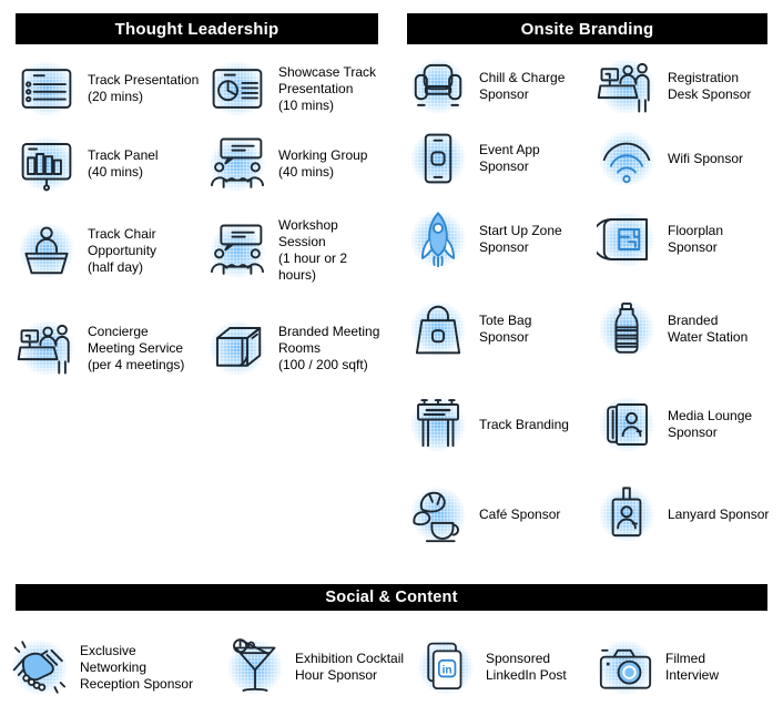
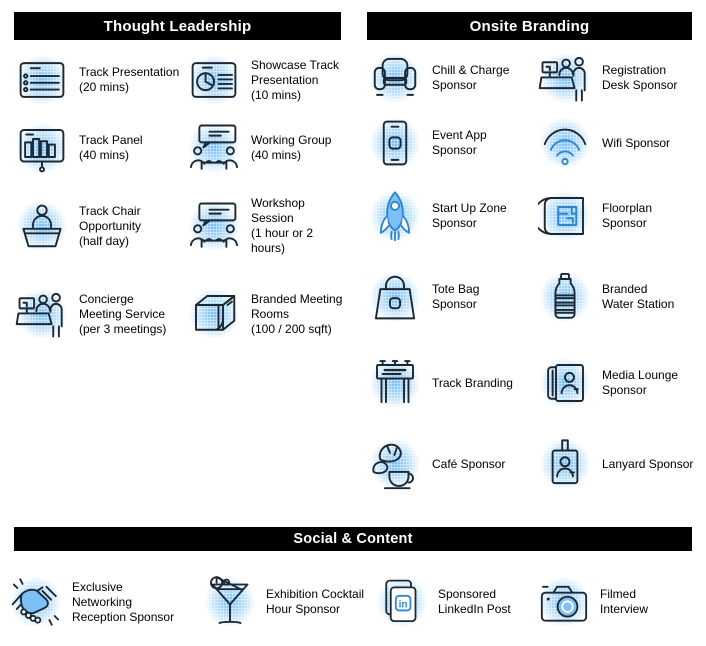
  Thought Leadership
  Onsite Branding
  Social & Content
  Track Presentation
  (20 mins)
  Showcase Track
  Presentation
  (10 mins)
  Track Panel
  (40 mins)
  Working Group
  (40 mins)
  Track Chair
  Opportunity
  (half day)
  Workshop Session
  (1 hour or 2 hours)
  Concierge
  Meeting Service
- (per 4 meetings)
+ (per 3 meetings)
  Branded Meeting
  Rooms
  (100 / 200 sqft)
  Chill & Charge
  Sponsor
  Registration
  Desk Sponsor
  Event App
  Sponsor
  Wifi Sponsor
  Start Up Zone
  Sponsor
  Floorplan
  Sponsor
  Tote Bag
  Sponsor
  Branded
  Water Station
  Track Branding
  Media Lounge
  Sponsor
  Café Sponsor
  Lanyard Sponsor
  Exclusive
  Networking
  Reception Sponsor
  Exhibition Cocktail
  Hour Sponsor
  in
  Sponsored
  LinkedIn Post
  Filmed
  Interview
